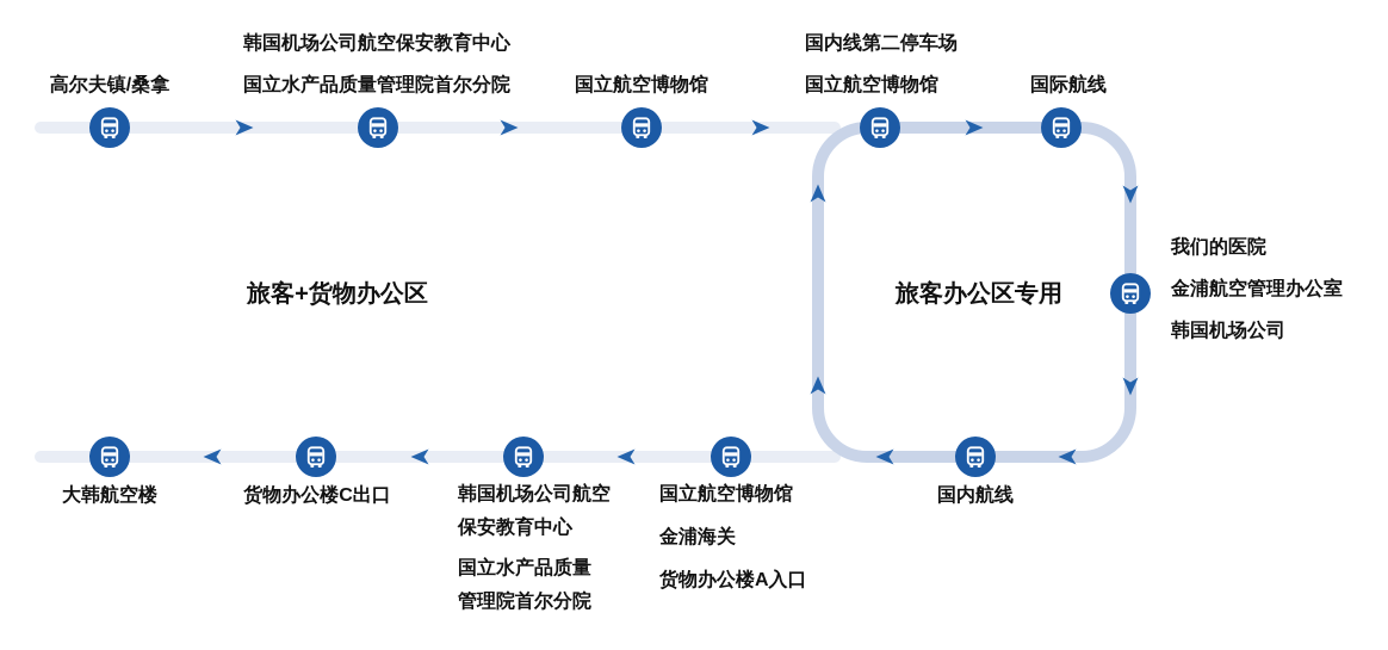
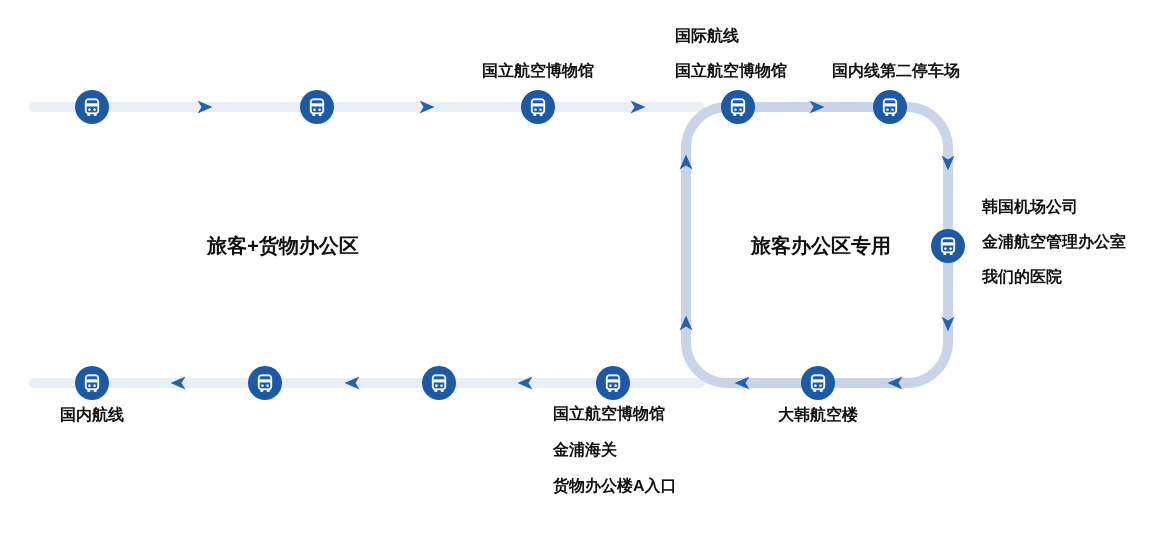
- 高尔夫镇/桑拿
- 韩国机场公司航空保安教育中心
- 国立水产品质量管理院首尔分院
  国立航空博物馆
- 国内线第二停车场
+ 国际航线
  国立航空博物馆
- 国际航线
+ 国内线第二停车场
- 我们的医院
+ 韩国机场公司
  金浦航空管理办公室
- 韩国机场公司
+ 我们的医院
- 国内航线
+ 大韩航空楼
  国立航空博物馆
  金浦海关
  货物办公楼A入口
- 韩国机场公司航空
- 保安教育中心
- 国立水产品质量
- 管理院首尔分院
- 货物办公楼C出口
- 大韩航空楼
+ 国内航线
  旅客+货物办公区
  旅客办公区专用
